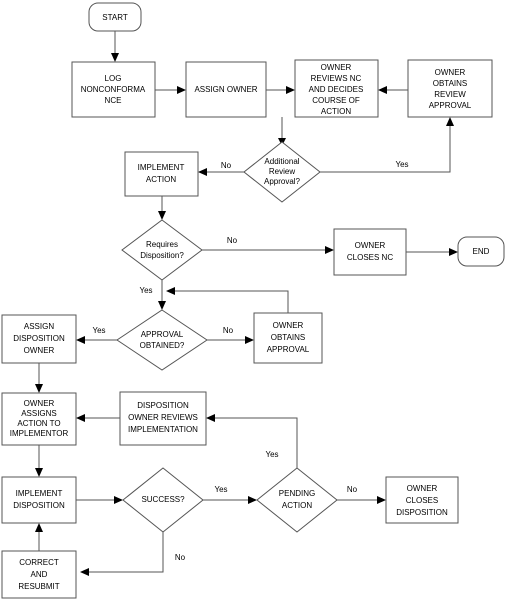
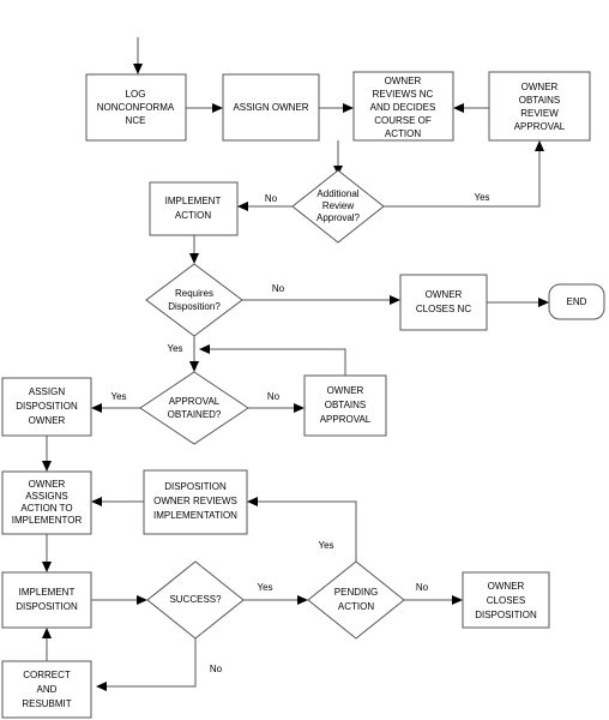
  No
  Yes
  No
  Yes
  Yes
  No
  Yes
  Yes
  No
  No
- START
  LOG
  NONCONFORMA
  NCE
  ASSIGN OWNER
  OWNER
  REVIEWS NC
  AND DECIDES
  COURSE OF
  ACTION
  OWNER
  OBTAINS
  REVIEW
  APPROVAL
  Additional
  Review
  Approval?
  IMPLEMENT
  ACTION
  Requires
  Disposition?
  OWNER
  CLOSES NC
  END
  APPROVAL
  OBTAINED?
  ASSIGN
  DISPOSITION
  OWNER
  OWNER
  OBTAINS
  APPROVAL
  OWNER
  ASSIGNS
  ACTION TO
  IMPLEMENTOR
  DISPOSITION
  OWNER REVIEWS
  IMPLEMENTATION
  IMPLEMENT
  DISPOSITION
  SUCCESS?
  PENDING
  ACTION
  OWNER
  CLOSES
  DISPOSITION
  CORRECT
  AND
  RESUBMIT
